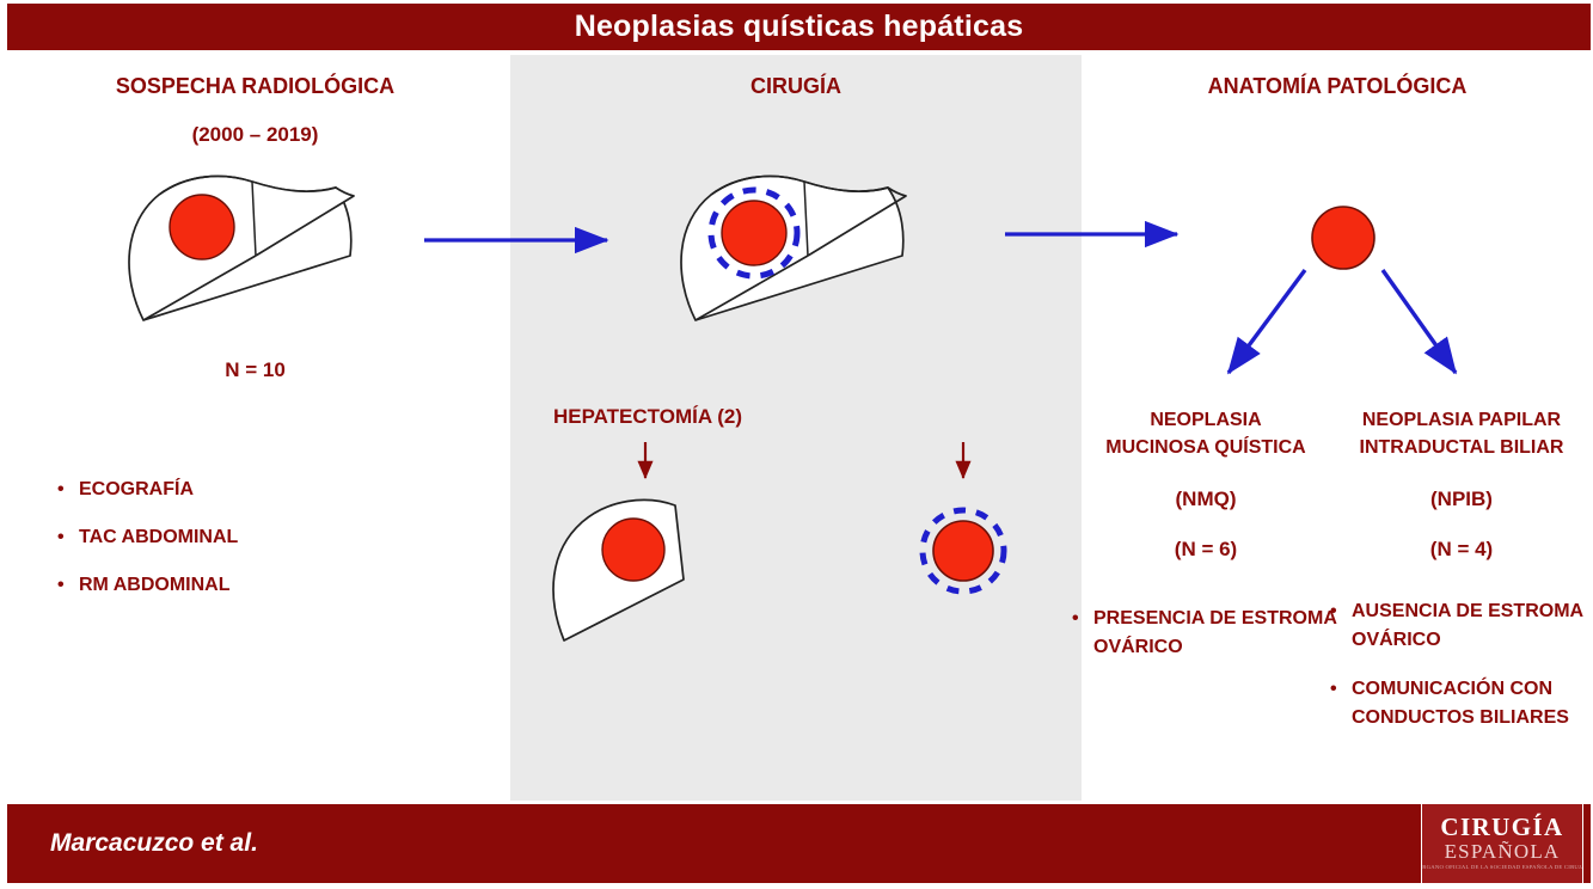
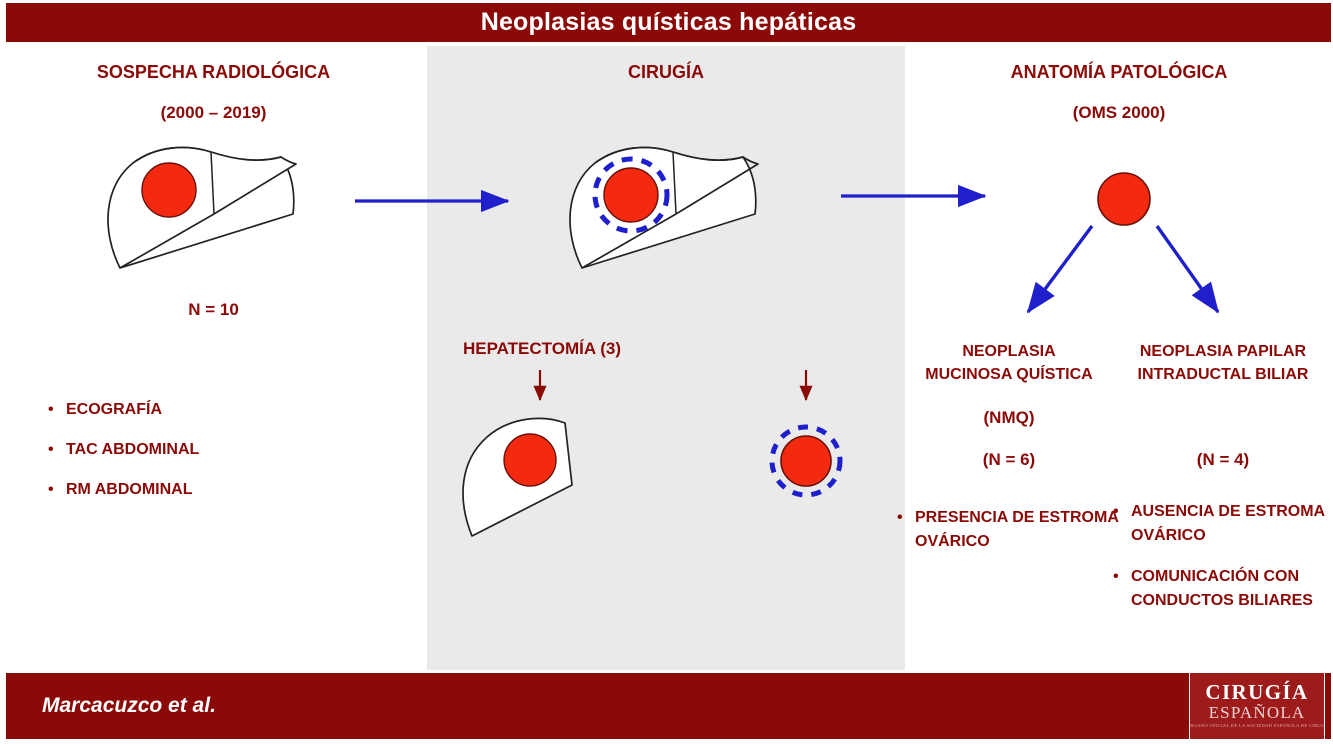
  Neoplasias quísticas hepáticas
  SOSPECHA RADIOLÓGICA
  (2000 – 2019)
  N = 10
  •
  ECOGRAFÍA
  •
  TAC ABDOMINAL
  •
  RM ABDOMINAL
  CIRUGÍA
- HEPATECTOMÍA (2)
+ HEPATECTOMÍA (3)
  ANATOMÍA PATOLÓGICA
+ (OMS 2000)
  NEOPLASIA
  MUCINOSA QUÍSTICA
  (NMQ)
  (N = 6)
  •
  PRESENCIA DE ESTROMA OVÁRICO
  NEOPLASIA PAPILAR
  INTRADUCTAL BILIAR
- (NPIB)
  (N = 4)
  •
  AUSENCIA DE ESTROMA OVÁRICO
  •
  COMUNICACIÓN CON CONDUCTOS BILIARES
  Marcacuzco et al.
  CIRUGÍA
  ESPAÑOLA
